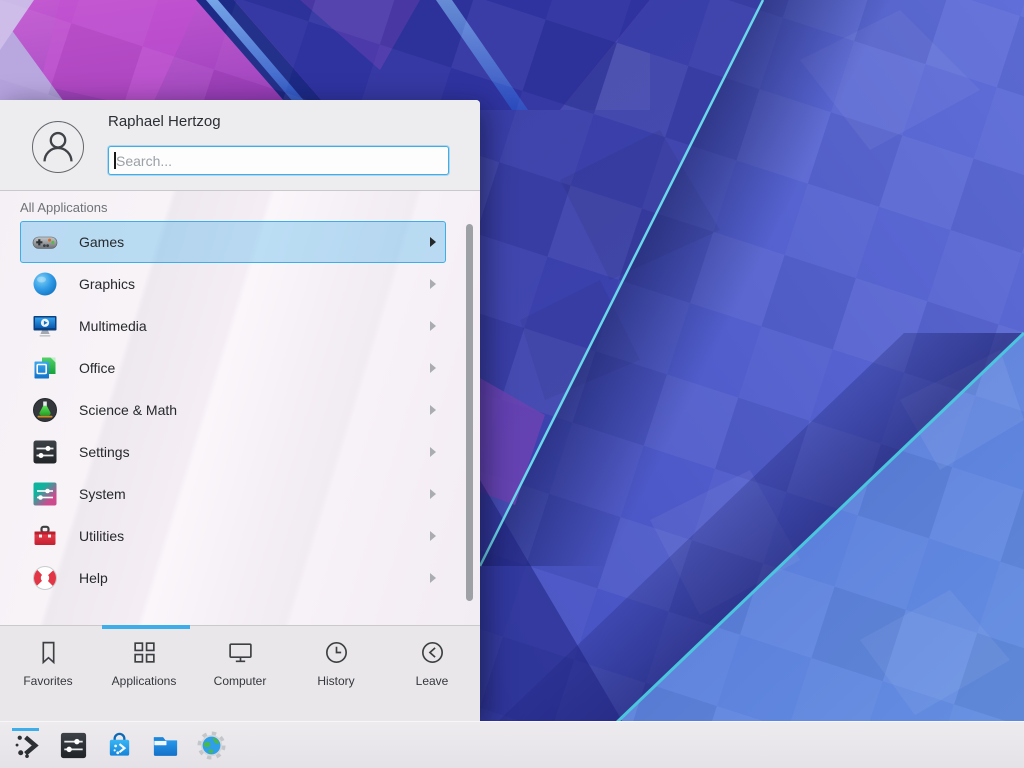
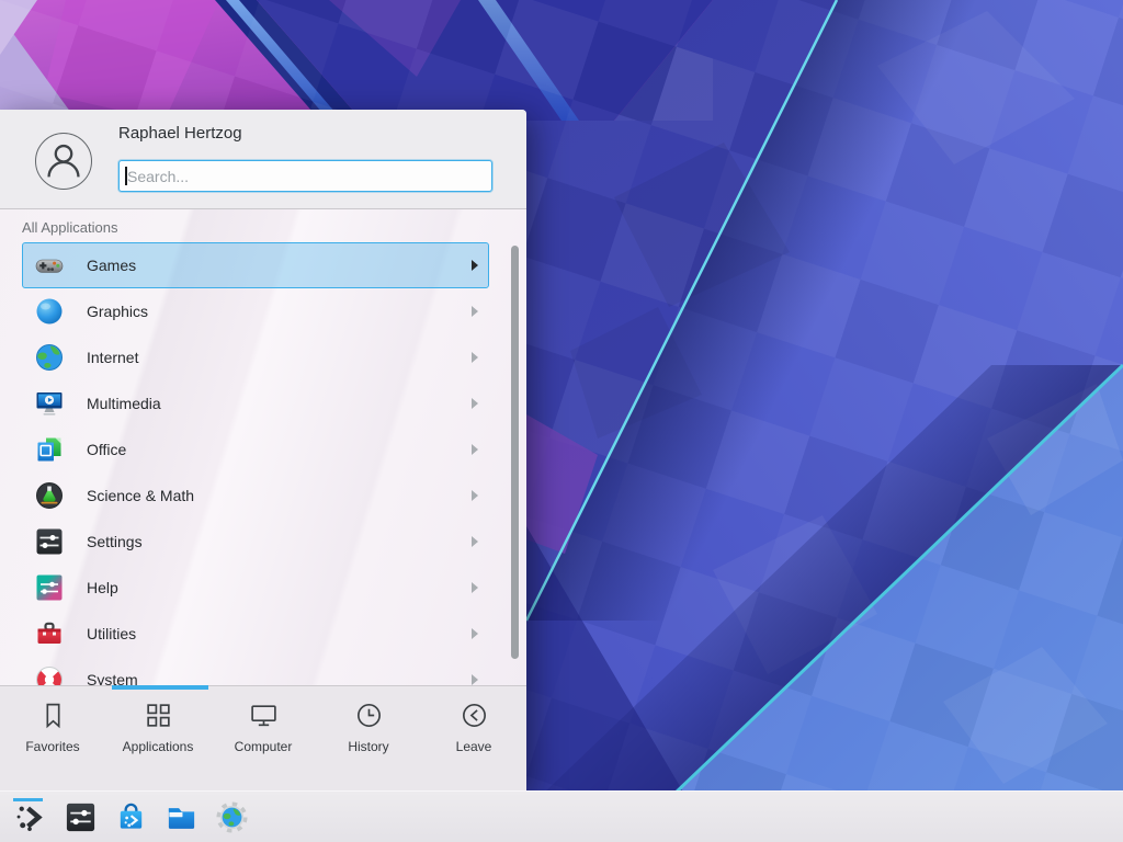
  Raphael Hertzog
  Search...
  All Applications
  Games
  Graphics
+ Internet
  Multimedia
  Office
  Science & Math
  Settings
- System
+ Help
  Utilities
- Help
+ System
  Favorites
  Applications
  Computer
  History
  Leave
